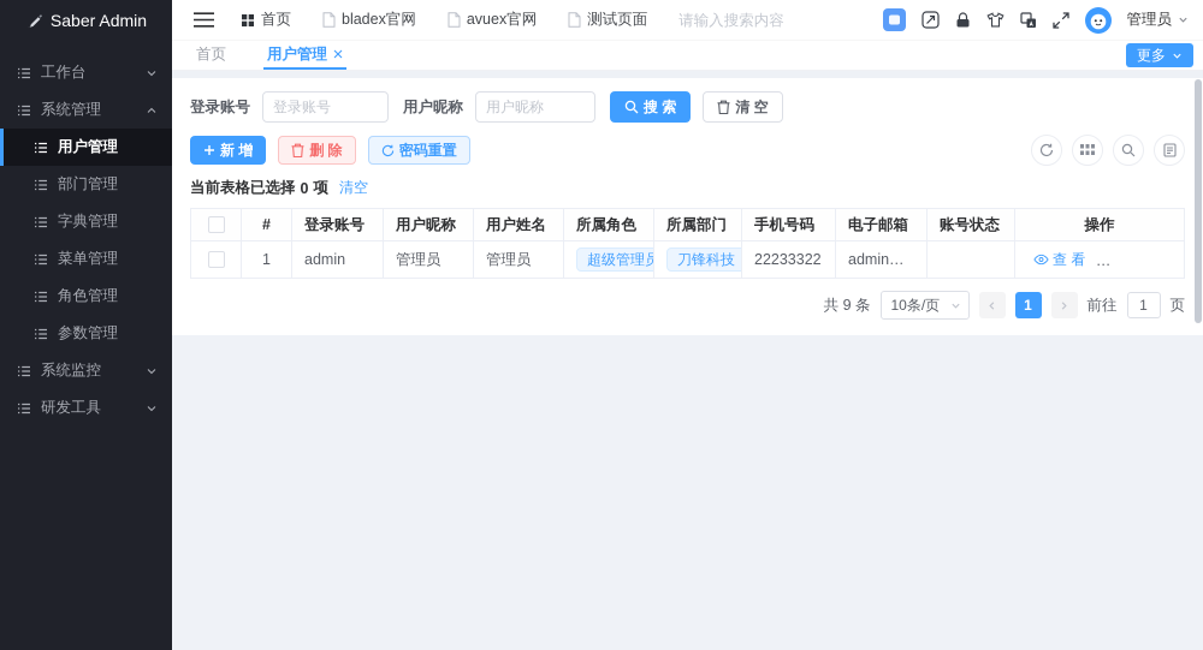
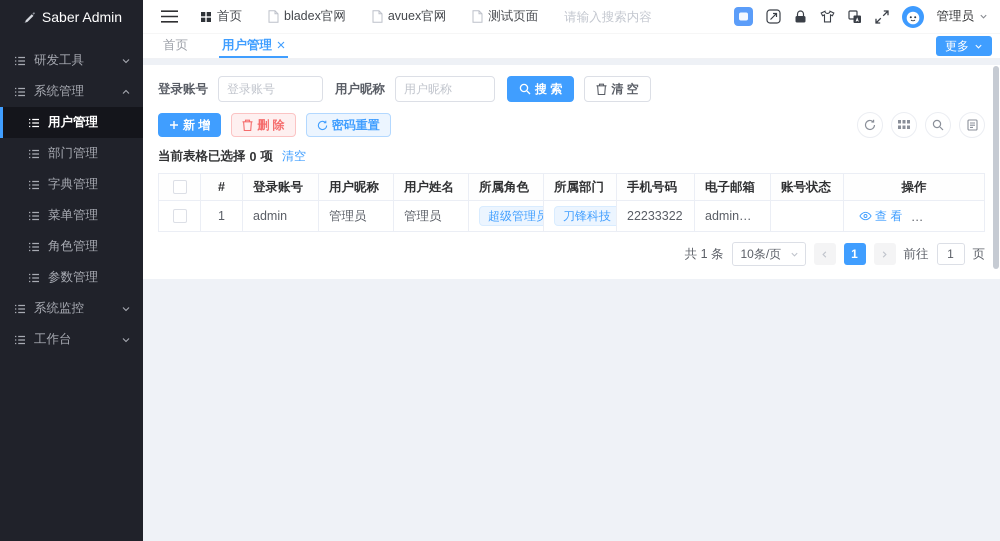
  Saber Admin
- 工作台
+ 研发工具
  系统管理
  用户管理
  部门管理
  字典管理
  菜单管理
  角色管理
  参数管理
  系统监控
- 研发工具
+ 工作台
  首页
  bladex官网
  avuex官网
  测试页面
  请输入搜索内容
  管理员
  首页
  用户管理
  更多
  登录账号
  登录账号
  用户昵称
  用户昵称
  搜 索
  清 空
  新 增
  删 除
  密码重置
  当前表格已选择
  0
  项
  清空
  	#	登录账号	用户昵称	用户姓名	所属角色	所属部门	手机号码	电子邮箱	账号状态	操作
  	1	admin	管理员	管理员	超级管理员	刀锋科技	22233322	admin@ron		查 看
- 共 9 条
+ 共 1 条
  10条/页
  1
  前往
  1
  页
